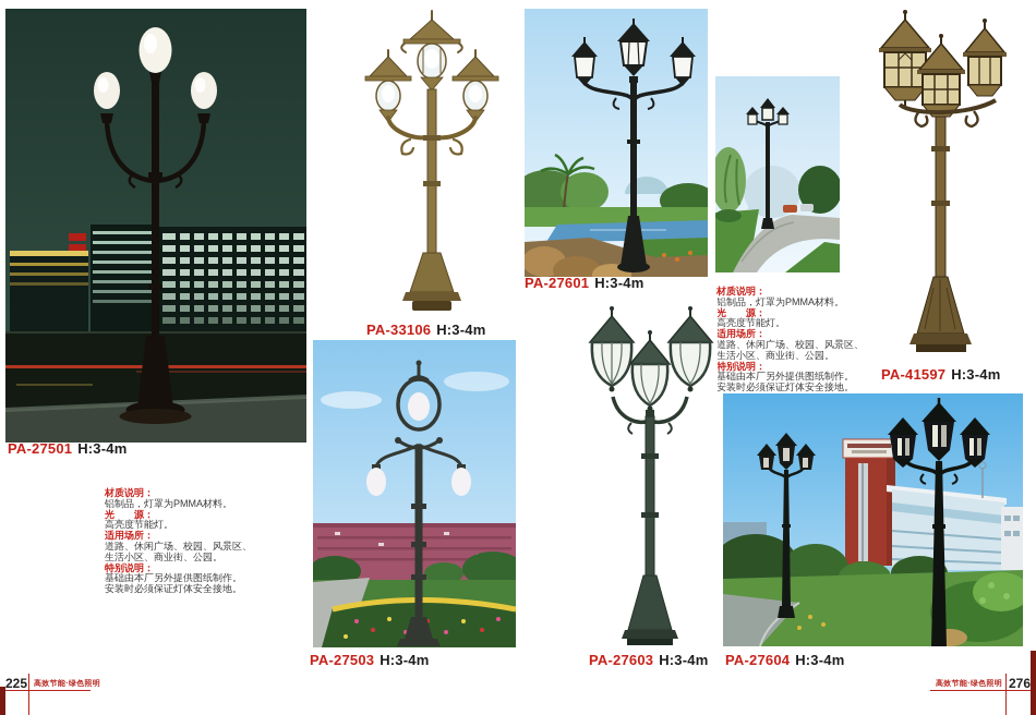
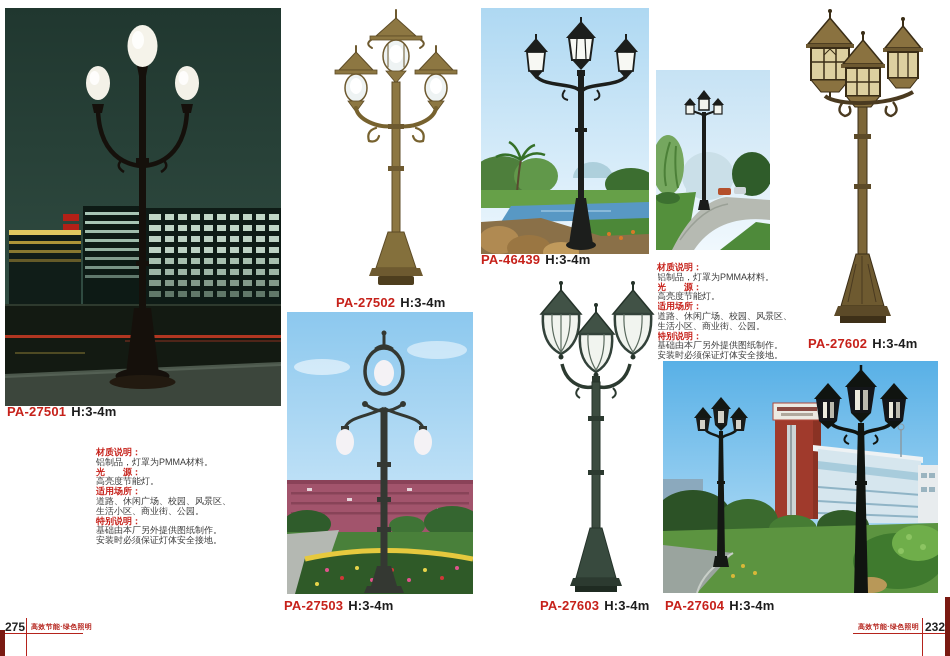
  PA-27501 H:3-4m
  材质说明：
  铝制品，灯罩为PMMA材料。
  光 源：
  高亮度节能灯。
  适用场所：
  道路、休闲广场、校园、风景区、
  生活小区、商业街、公园。
  特别说明：
  基础由本厂另外提供图纸制作。
  安装时必须保证灯体安全接地。
- PA-33106 H:3-4m
+ PA-27502 H:3-4m
  PA-27503 H:3-4m
- PA-27601 H:3-4m
+ PA-46439 H:3-4m
  材质说明：
  铝制品，灯罩为PMMA材料。
  光 源：
  高亮度节能灯。
  适用场所：
  道路、休闲广场、校园、风景区、
  生活小区、商业街、公园。
  特别说明：
  基础由本厂另外提供图纸制作。
  安装时必须保证灯体安全接地。
- PA-41597 H:3-4m
+ PA-27602 H:3-4m
  PA-27603 H:3-4m
  PA-27604 H:3-4m
- 225
+ 275
- 276
+ 232
